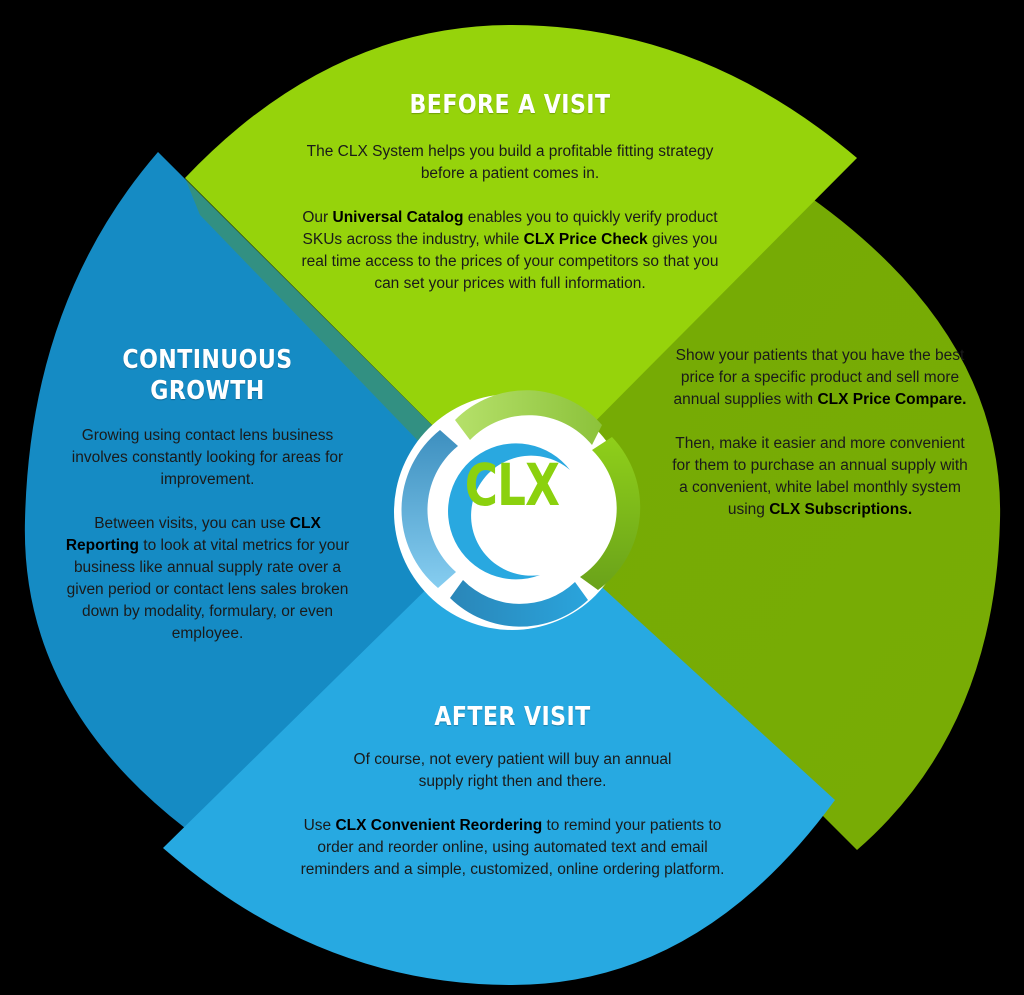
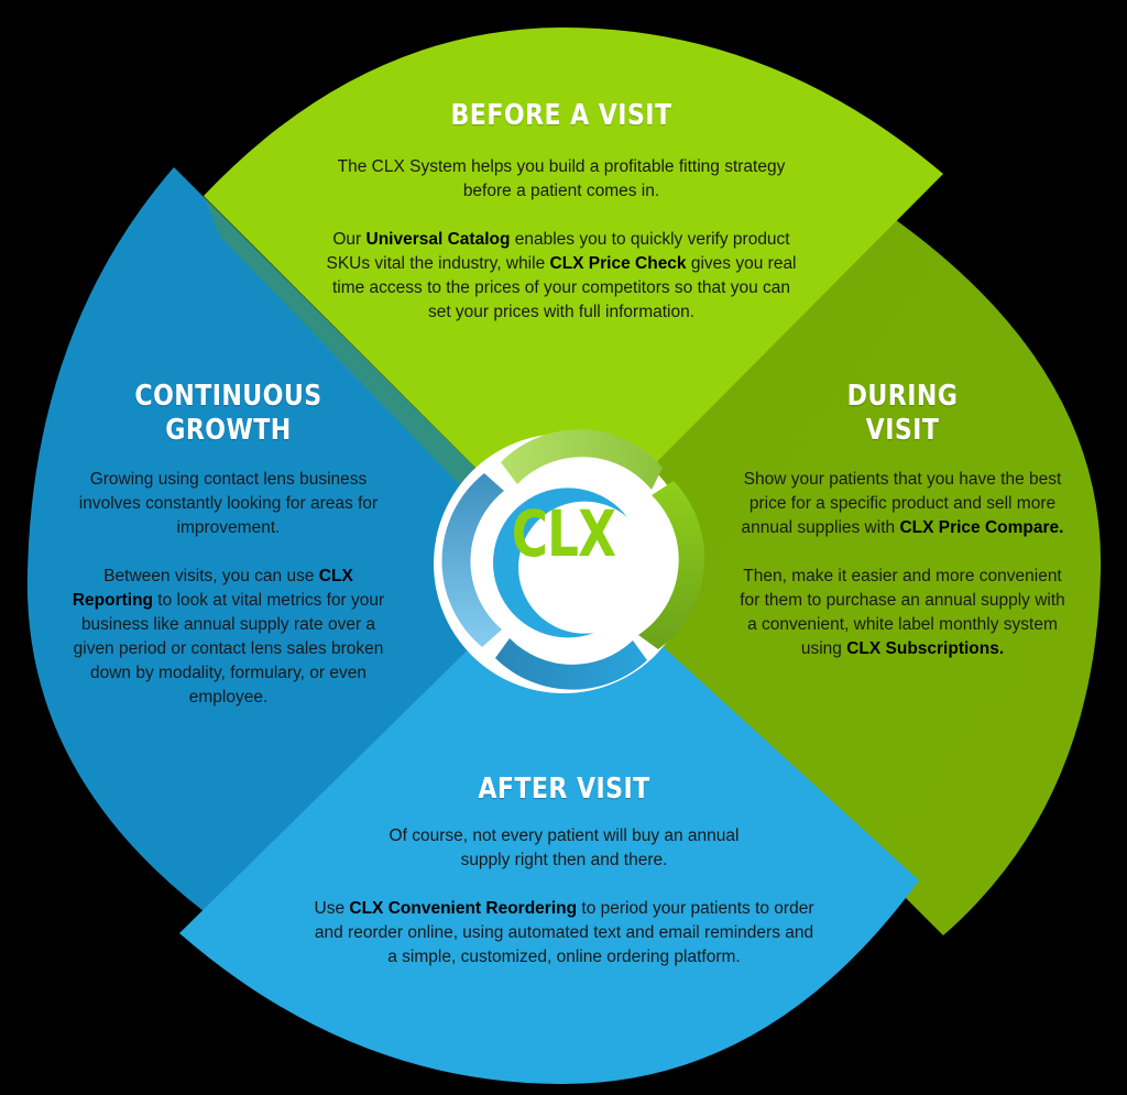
  CLX
  BEFORE A VISIT
  The CLX System helps you build a profitable fitting strategy before a patient comes in.
- Our Universal Catalog enables you to quickly verify product SKUs across the industry, while CLX Price Check gives you real time access to the prices of your competitors so that you can set your prices with full information.
+ Our Universal Catalog enables you to quickly verify product SKUs vital the industry, while CLX Price Check gives you real time access to the prices of your competitors so that you can set your prices with full information.
  CONTINUOUS
  GROWTH
  Growing using contact lens business involves constantly looking for areas for improvement.
  Between visits, you can use CLX Reporting to look at vital metrics for your business like annual supply rate over a given period or contact lens sales broken down by modality, formulary, or even employee.
+ DURING
+ VISIT
  Show your patients that you have the best price for a specific product and sell more annual supplies with CLX Price Compare.
  Then, make it easier and more convenient for them to purchase an annual supply with a convenient, white label monthly system using CLX Subscriptions.
  AFTER VISIT
  Of course, not every patient will buy an annual supply right then and there.
- Use CLX Convenient Reordering to remind your patients to order and reorder online, using automated text and email reminders and a simple, customized, online ordering platform.
+ Use CLX Convenient Reordering to period your patients to order and reorder online, using automated text and email reminders and a simple, customized, online ordering platform.
